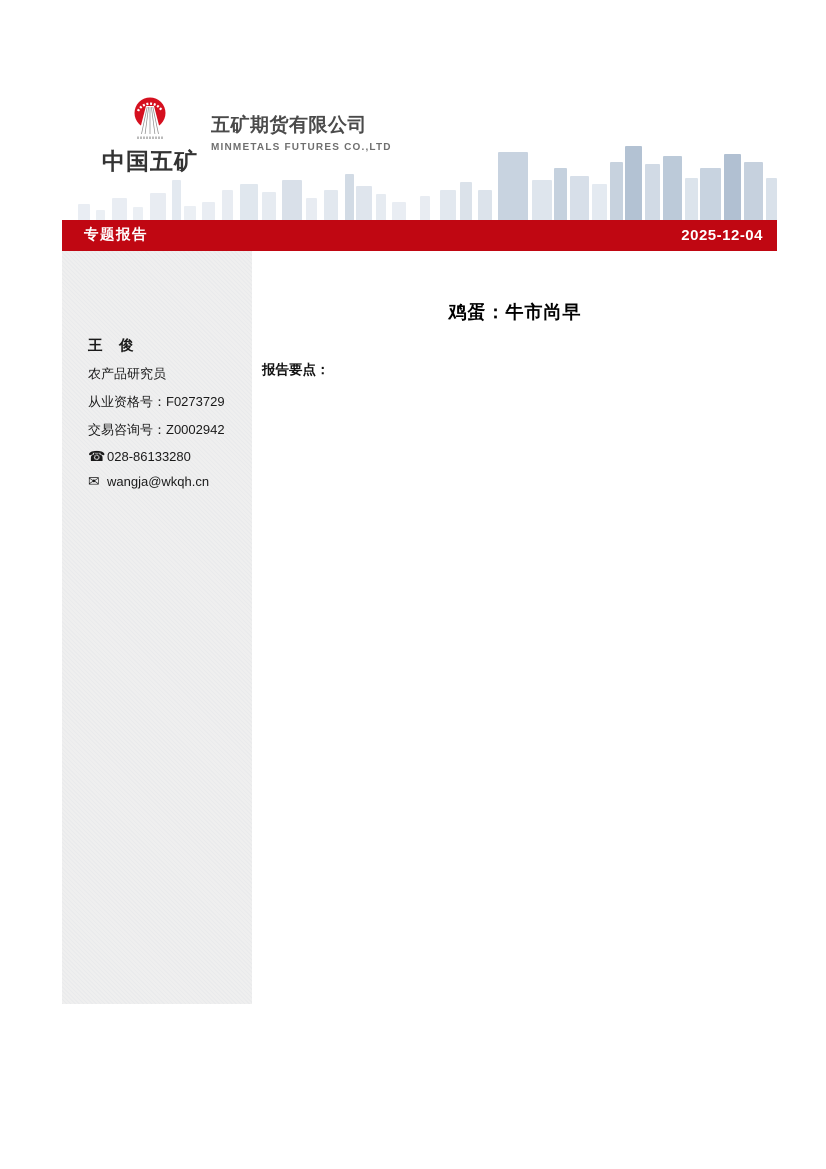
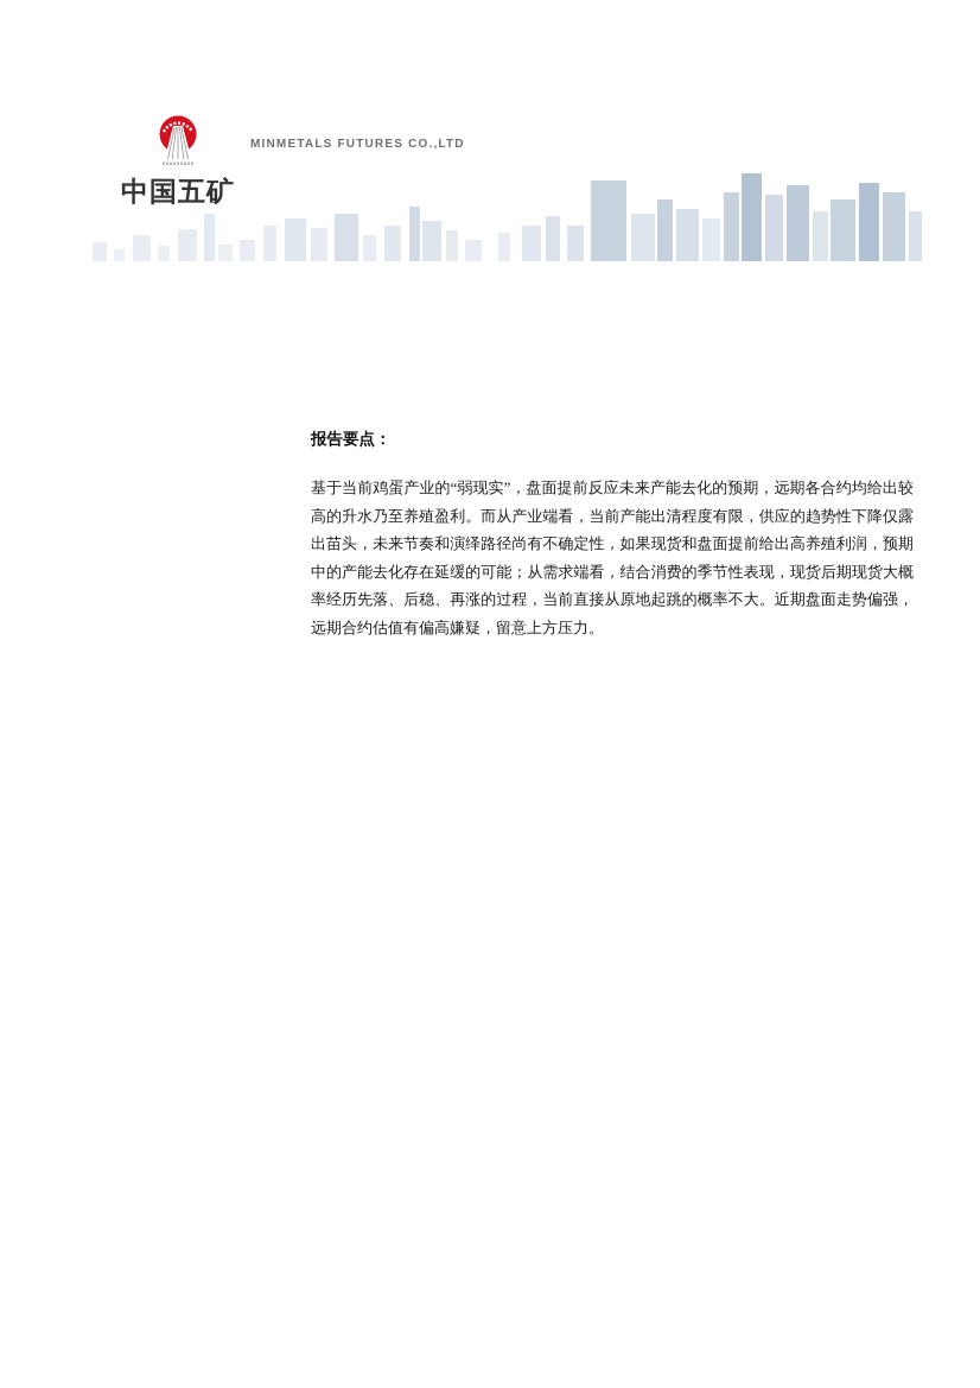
  中国五矿
- 五矿期货有限公司
  MINMETALS FUTURES CO.,LTD
- 专题报告
- 2025-12-04
- 王 俊
- 农产品研究员
- 从业资格号：F0273729
- 交易咨询号：Z0002942
- ☎
- 028-86133280
- ✉
- wangja@wkqh.cn
- 鸡蛋：牛市尚早
  报告要点：
+ 基于当前鸡蛋产业的“弱现实”，盘面提前反应未来产能去化的预期，远期各合约均给出较高的升水乃至养殖盈利。而从产业端看，当前产能出清程度有限，供应的趋势性下降仅露出苗头，未来节奏和演绎路径尚有不确定性，如果现货和盘面提前给出高养殖利润，预期中的产能去化存在延缓的可能；从需求端看，结合消费的季节性表现，现货后期现货大概率经历先落、后稳、再涨的过程，当前直接从原地起跳的概率不大。近期盘面走势偏强，远期合约估值有偏高嫌疑，留意上方压力。
